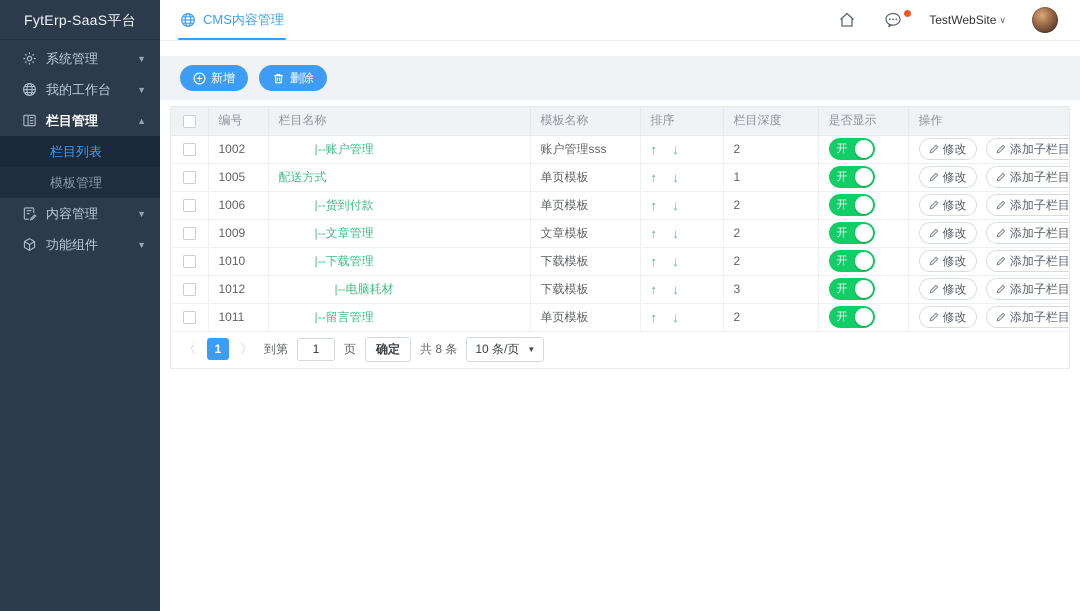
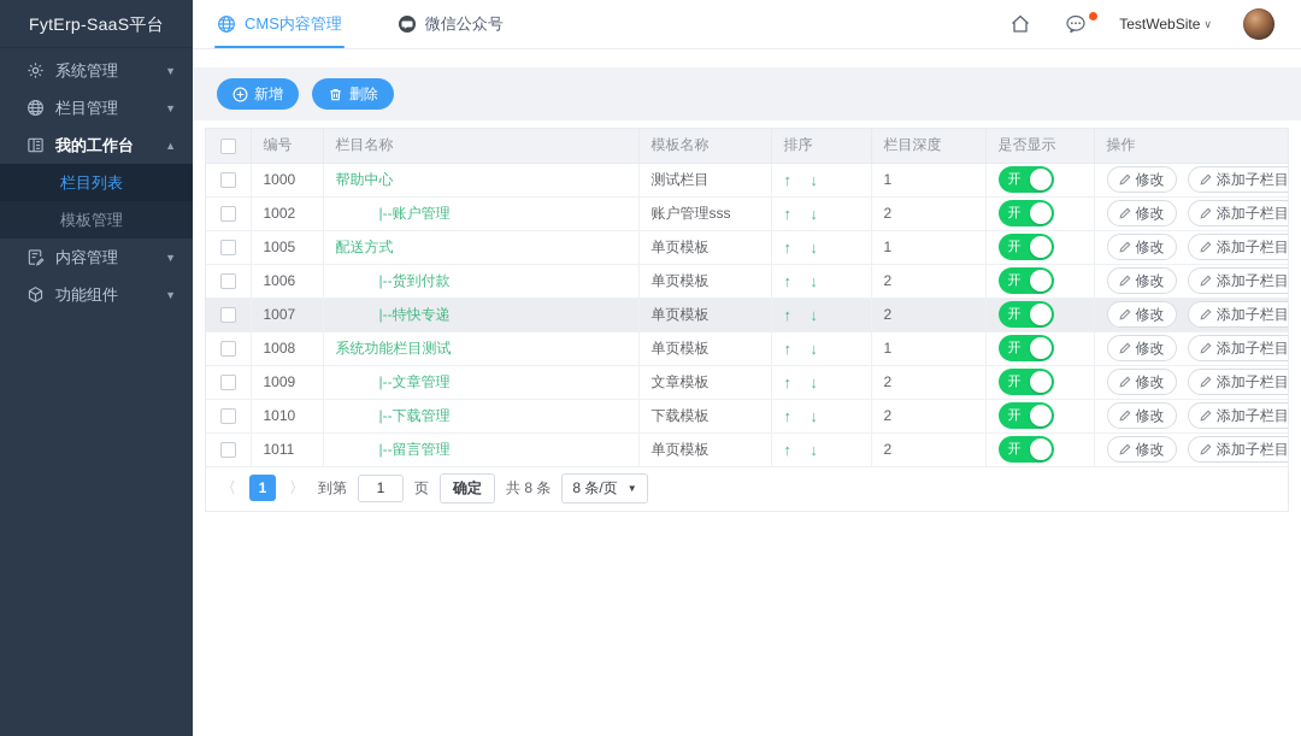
  FytErp-SaaS平台
  系统管理
  ▼
- 我的工作台
+ 栏目管理
  ▼
- 栏目管理
+ 我的工作台
  ▲
  栏目列表
  模板管理
  内容管理
  ▼
  功能组件
  ▼
  CMS内容管理
+ 微信公众号
  TestWebSite
  ∨
  新增
  删除
  	编号	栏目名称	模板名称	排序	栏目深度	是否显示	操作
+ 	1000	帮助中心	测试栏目	↑ ↓	1	开	修改 添加子栏目
  	1002	|--账户管理	账户管理sss	↑ ↓	2	开	修改 添加子栏目
  	1005	配送方式	单页模板	↑ ↓	1	开	修改 添加子栏目
  	1006	|--货到付款	单页模板	↑ ↓	2	开	修改 添加子栏目
+ 	1007	|--特快专递	单页模板	↑ ↓	2	开	修改 添加子栏目
+ 	1008	系统功能栏目测试	单页模板	↑ ↓	1	开	修改 添加子栏目
  	1009	|--文章管理	文章模板	↑ ↓	2	开	修改 添加子栏目
  	1010	|--下载管理	下载模板	↑ ↓	2	开	修改 添加子栏目
- 	1012	|--电脑耗材	下载模板	↑ ↓	3	开	修改 添加子栏目
  	1011	|--留言管理	单页模板	↑ ↓	2	开	修改 添加子栏目
  〈
  1
  〉
  到第
  1
  页
  确定
  共 8 条
- 10 条/页
+ 8 条/页
  ▼
